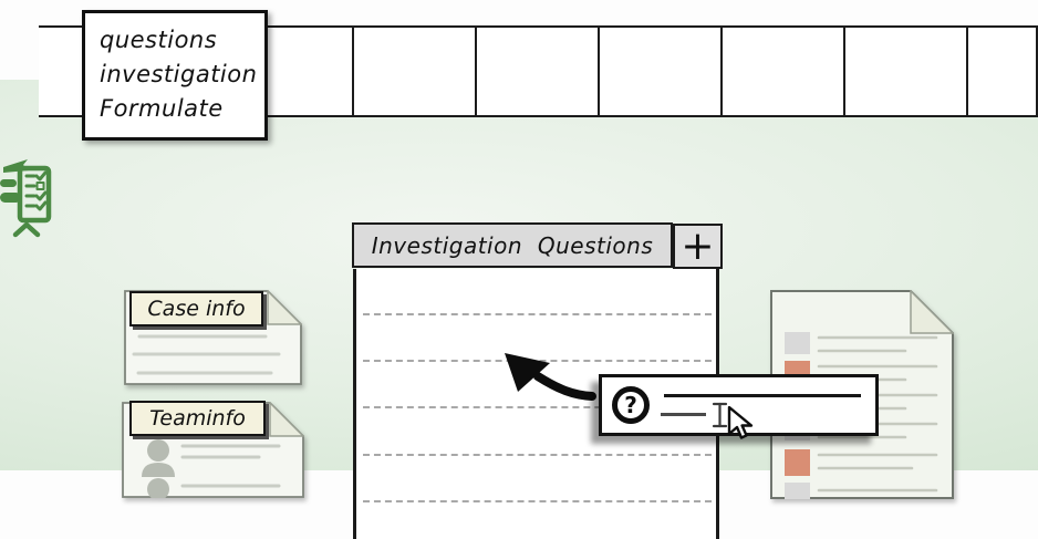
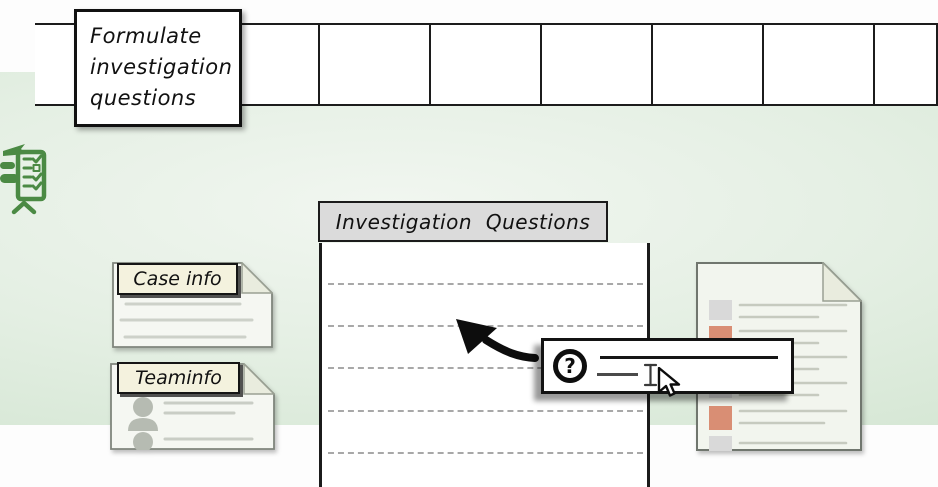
- questions
+ Formulate
  investigation
- Formulate
+ questions
  Case info
  Teaminfo
  Investigation Questions
- +
  ?
